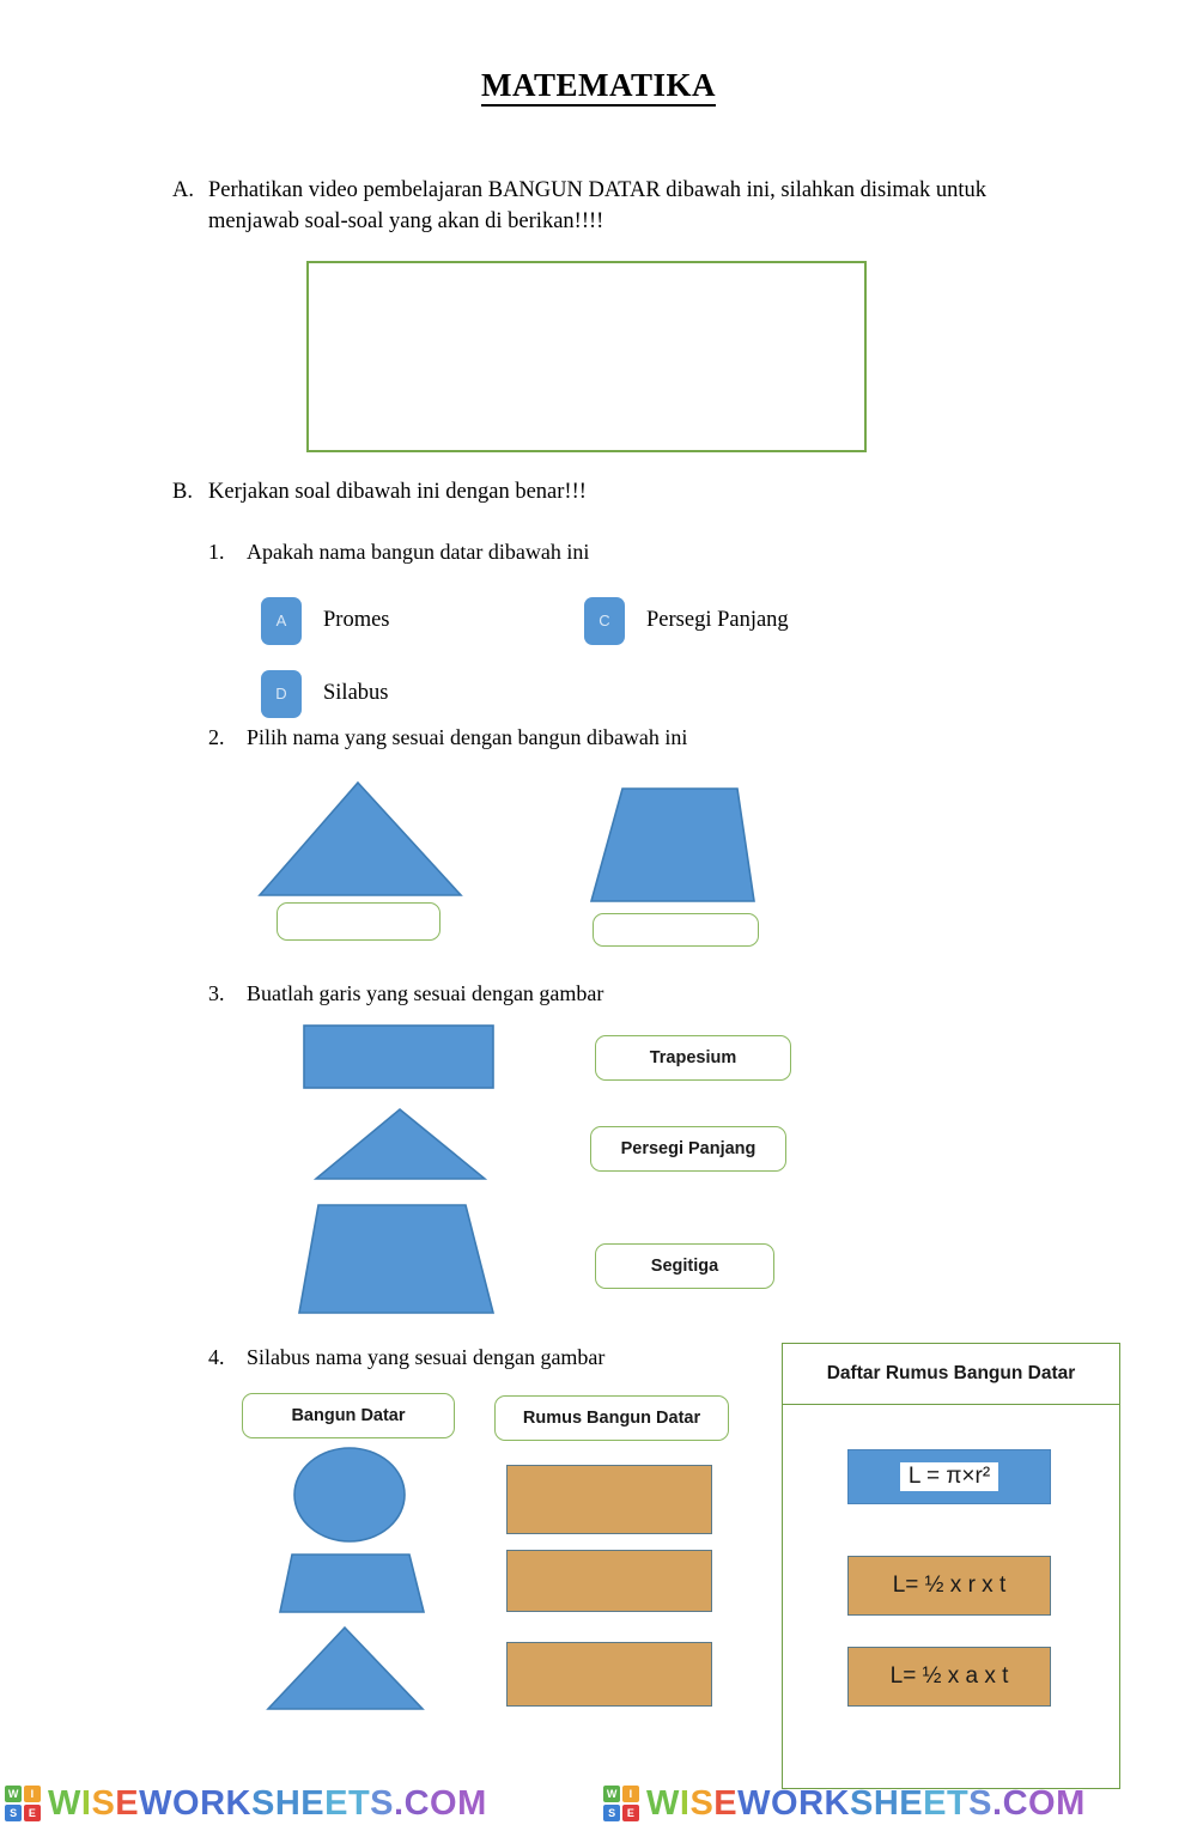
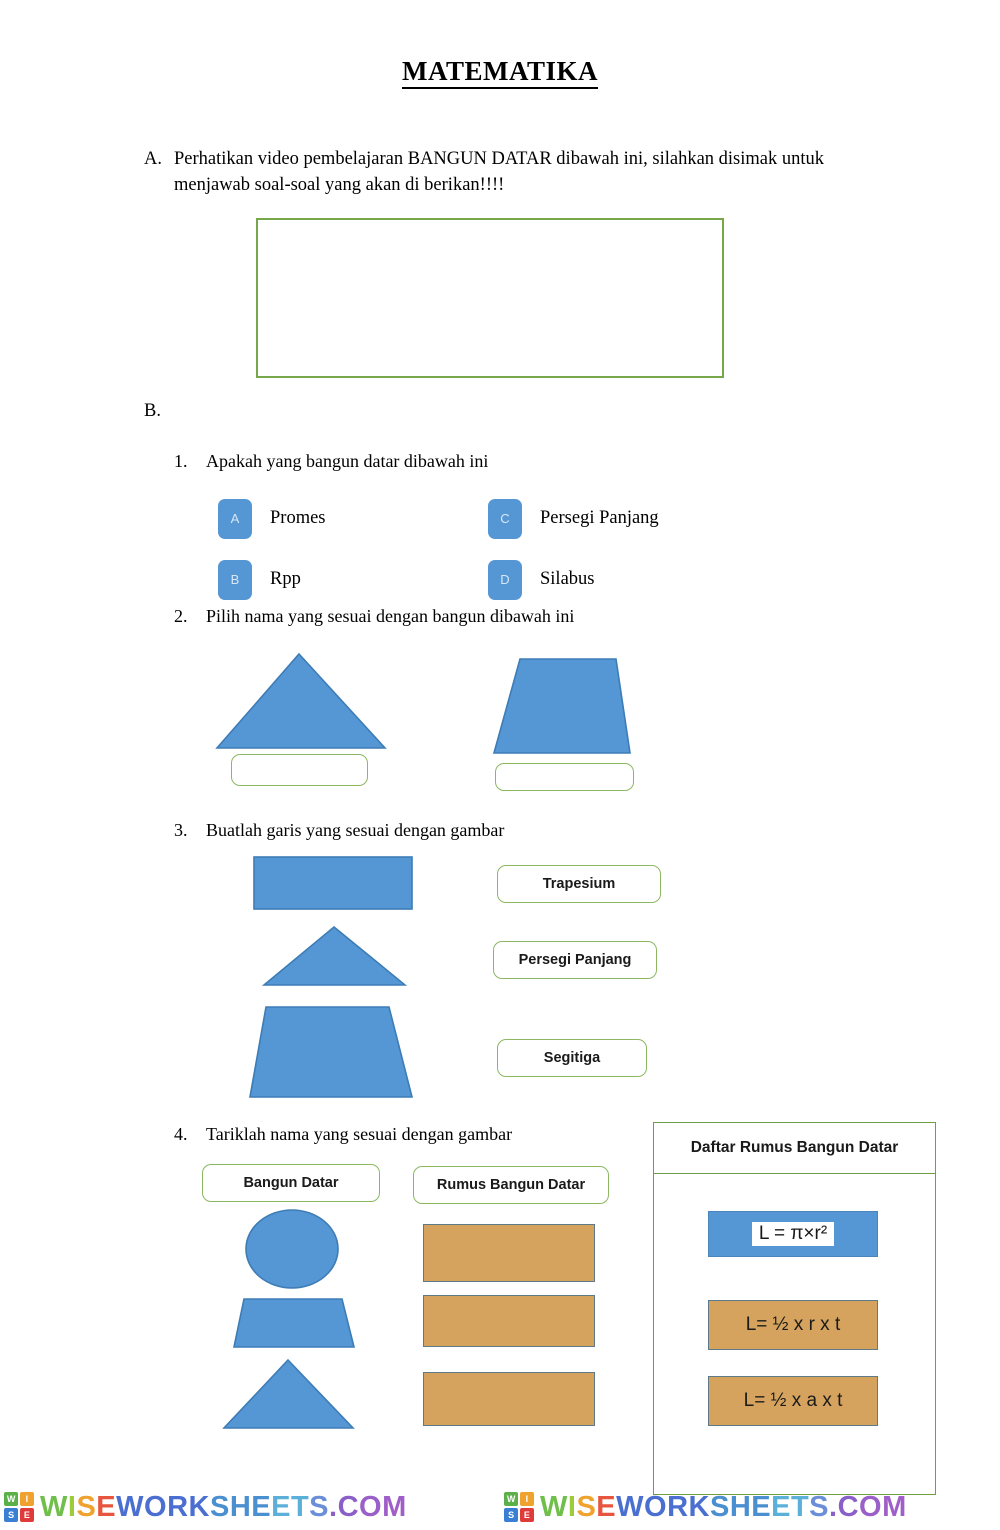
  MATEMATIKA
  A.
  Perhatikan video pembelajaran BANGUN DATAR dibawah ini, silahkan disimak untuk menjawab soal-soal yang akan di berikan!!!!
  B.
- Kerjakan soal dibawah ini dengan benar!!!
  1.
- Apakah nama bangun datar dibawah ini
+ Apakah yang bangun datar dibawah ini
  A
  Promes
  C
  Persegi Panjang
+ B
+ Rpp
  D
  Silabus
  2.
  Pilih nama yang sesuai dengan bangun dibawah ini
  3.
  Buatlah garis yang sesuai dengan gambar
  Trapesium
  Persegi Panjang
  Segitiga
  4.
- Silabus nama yang sesuai dengan gambar
+ Tariklah nama yang sesuai dengan gambar
  Bangun Datar
  Rumus Bangun Datar
  Daftar Rumus Bangun Datar
  L = π×r²
  L= ½ x r x t
  L= ½ x a x t
  W
  I
  S
  E
  WISEWORKSHEETS.COM
  W
  I
  S
  E
  WISEWORKSHEETS.COM
